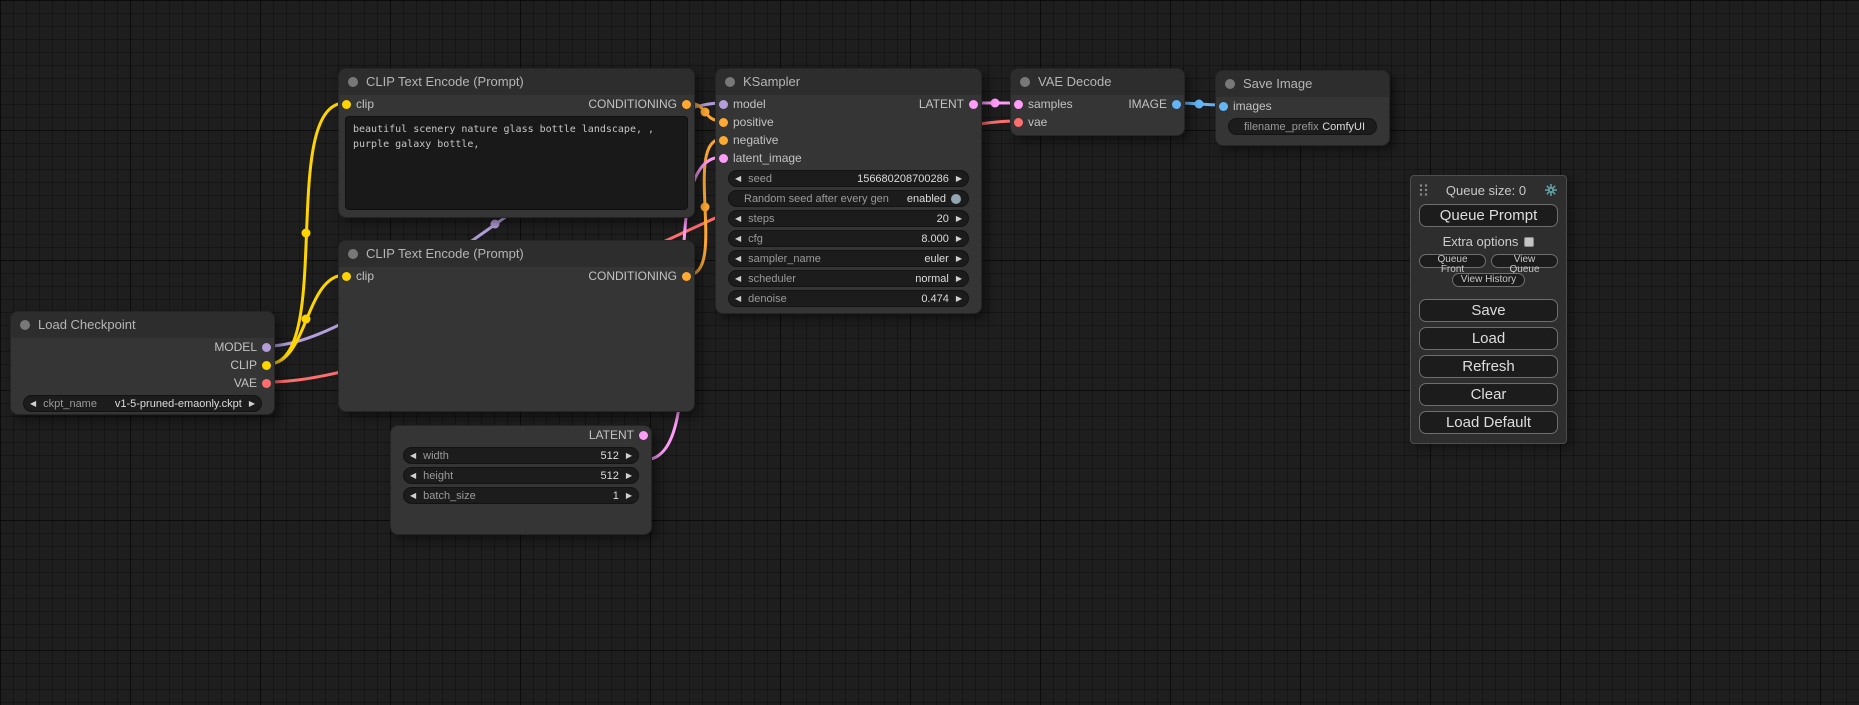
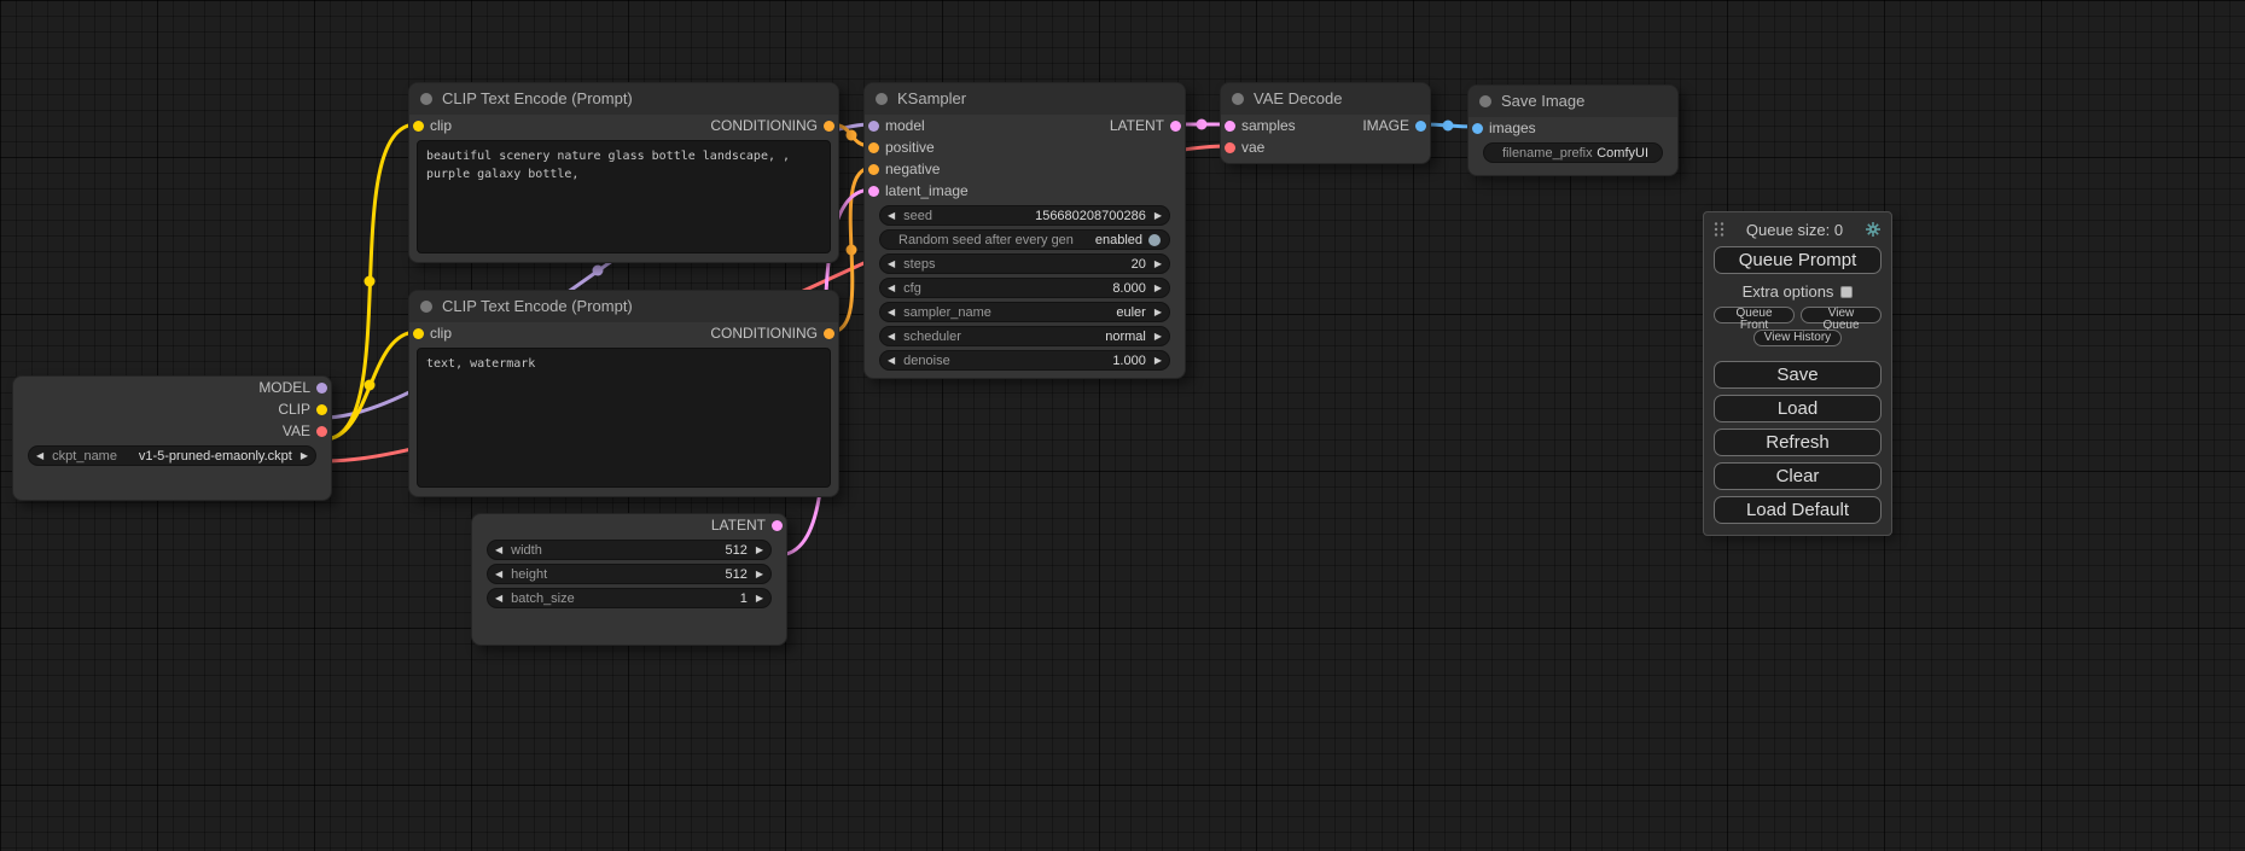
- Load Checkpoint
  MODEL
  CLIP
  VAE
  ◀
  ckpt_name
  v1-5-pruned-emaonly.ckpt
  ▶
  CLIP Text Encode (Prompt)
  clip
  CONDITIONING
  beautiful scenery nature glass bottle landscape, , purple galaxy bottle,
  CLIP Text Encode (Prompt)
  clip
  CONDITIONING
+ text, watermark
  LATENT
  ◀
  width
  512
  ▶
  ◀
  height
  512
  ▶
  ◀
  batch_size
  1
  ▶
  KSampler
  model
  LATENT
  positive
  negative
  latent_image
  ◀
  seed
  156680208700286
  ▶
  Random seed after every gen
  enabled
  ◀
  steps
  20
  ▶
  ◀
  cfg
  8.000
  ▶
  ◀
  sampler_name
  euler
  ▶
  ◀
  scheduler
  normal
  ▶
  ◀
  denoise
- 0.474
+ 1.000
  ▶
  VAE Decode
  samples
  IMAGE
  vae
  Save Image
  images
  filename_prefix
  ComfyUI
  Queue size: 0
  Queue Prompt
  Extra options
  Queue Front
  View Queue
  View History
  Save
  Load
  Refresh
  Clear
  Load Default
